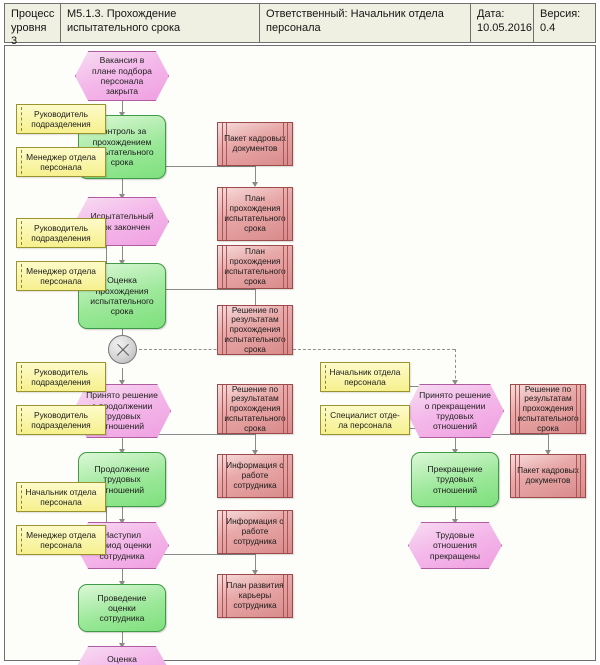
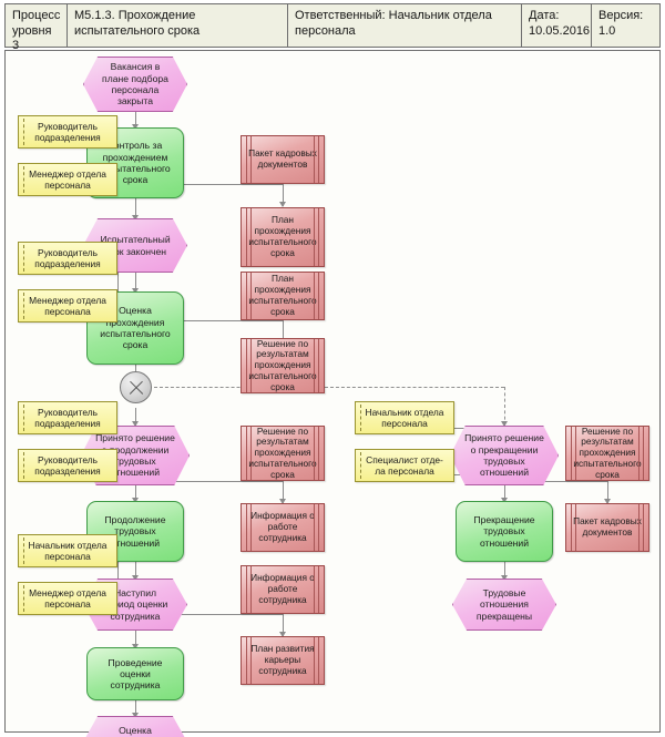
  Процесс уровня 3
  М5.1.3. Прохождение испытательного срока
  Ответственный: Начальник отдела персонала
  Дата: 10.05.2016
- Версия: 0.4
+ Версия: 1.0
  Вакансия в
  плане подбора
  персонала
  закрыта
  Испытательный
  к закончен
  Принято решение
  одолжении
  рудовых
  тношений
  Наступил
  иод оценки
  сотрудника
  Оценка
  Принято решение
  о прекращении
  трудовых
  отношений
  Трудовые
  отношения
  прекращены
  нтроль за
  прохождением
  ытательного
  срока
  Оценка
  охождения
  испытательного
  срока
  Продолжение
  трудовых
  тношений
  Проведение
  оценки
  сотрудника
  Прекращение
  трудовых
  отношений
  Пакет кадровых
  документов
  План
  прохождения
  испытательного
  срока
  План
  прохождения
  испытательного
  срока
  Решение по
  результатам
  прохождения
  испытательного
  срока
  Решение по
  результатам
  прохождения
  испытательного
  срока
  Информация о
  работе
  сотрудника
  Информация о
  работе
  сотрудника
  План развития
  карьеры
  сотрудника
  Решение по
  результатам
  прохождения
  испытательного
  срока
  Пакет кадровых
  документов
  Руководитель
  подразделения
  Менеджер отдела
  персонала
  Руководитель
  подразделения
  Менеджер отдела
  персонала
  Руководитель
  подразделения
  Руководитель
  подразделения
  Начальник отдела
  персонала
  Менеджер отдела
  персонала
  Начальник отдела
  персонала
  Специалист отде-
  ла персонала
